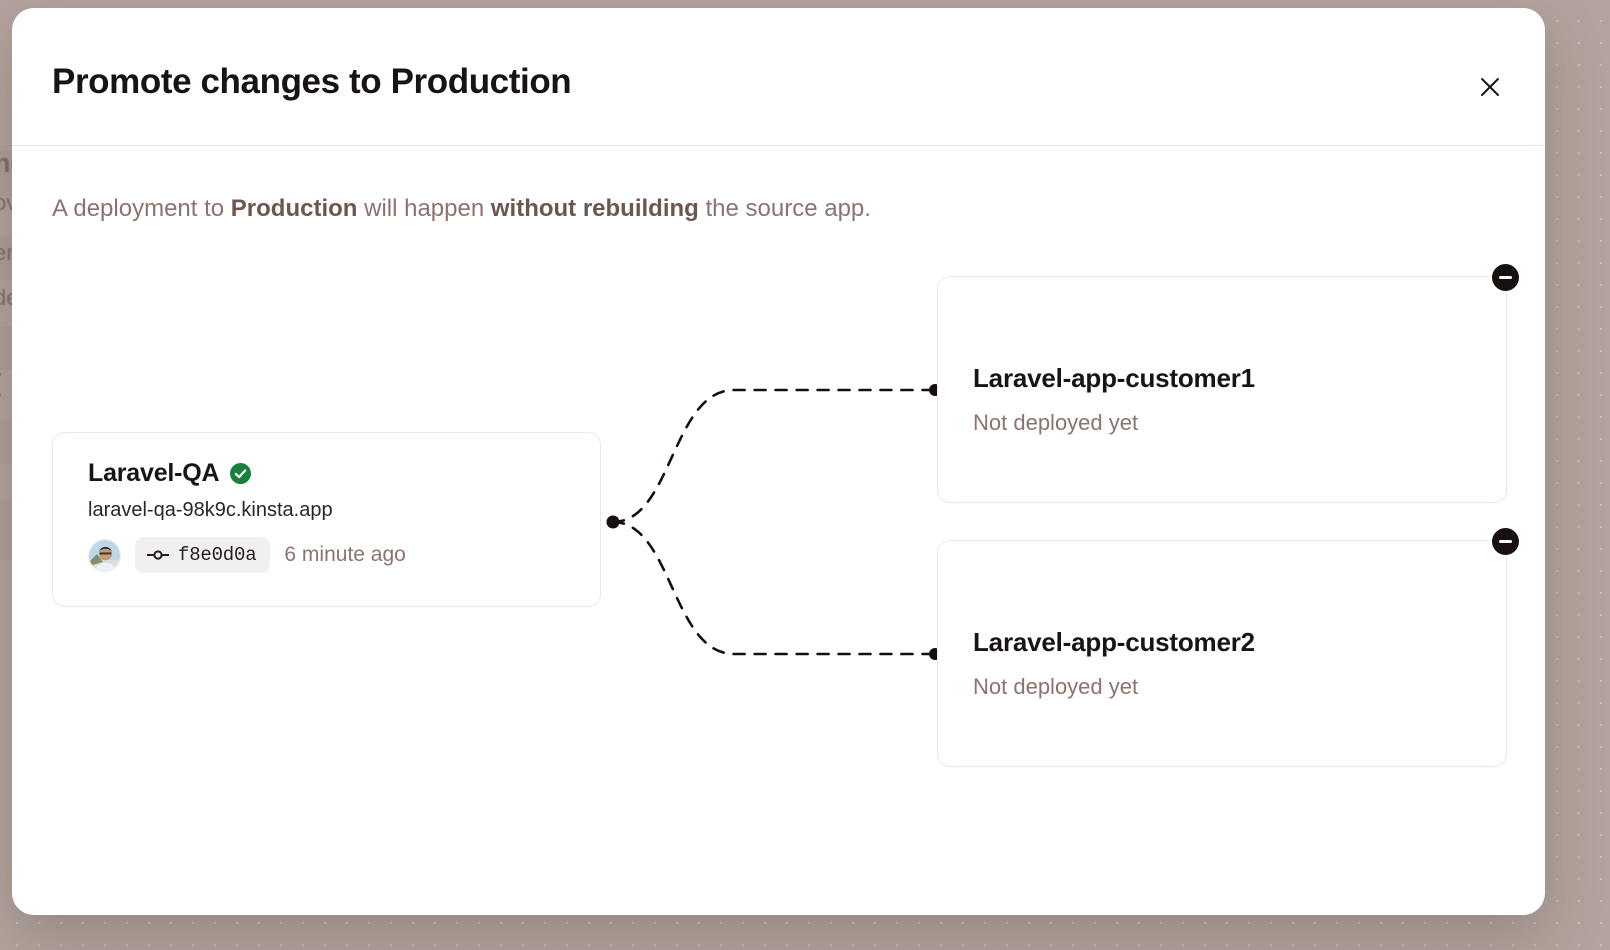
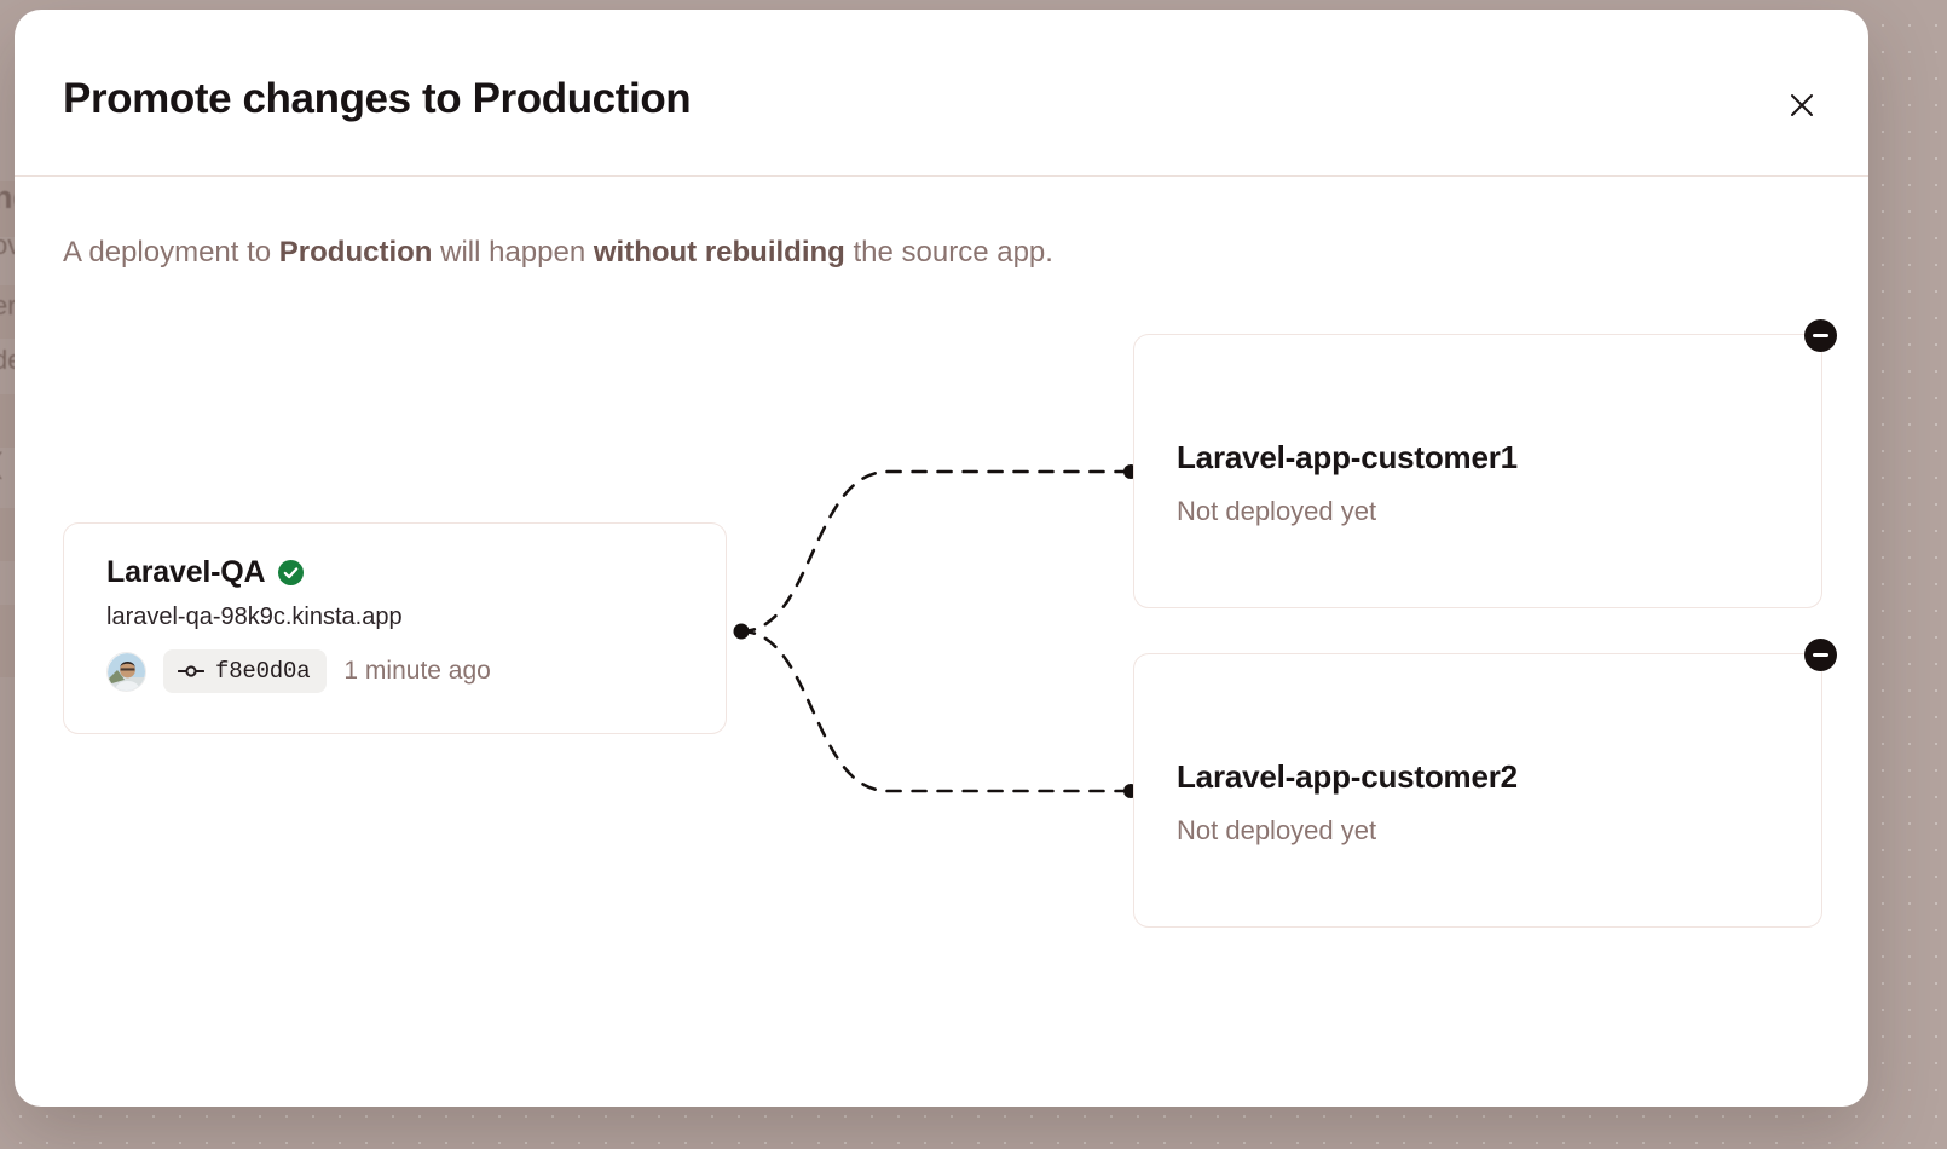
  Promote changes to Production
  A deployment to Production will happen without rebuilding the source app.
  Laravel-QA
  laravel-qa-98k9c.kinsta.app
  f8e0d0a
- 6 minute ago
+ 1 minute ago
  Laravel-app-customer1
  Not deployed yet
  Laravel-app-customer2
  Not deployed yet
